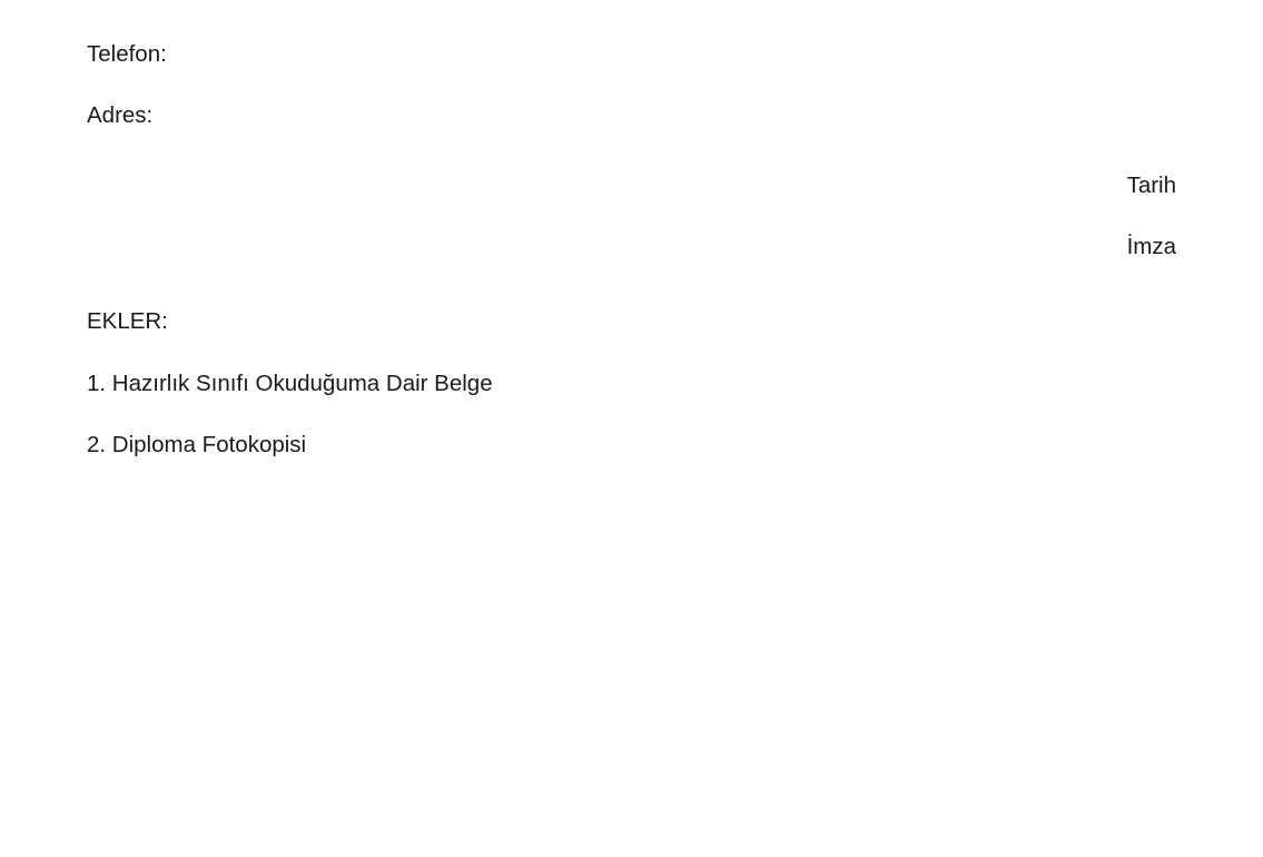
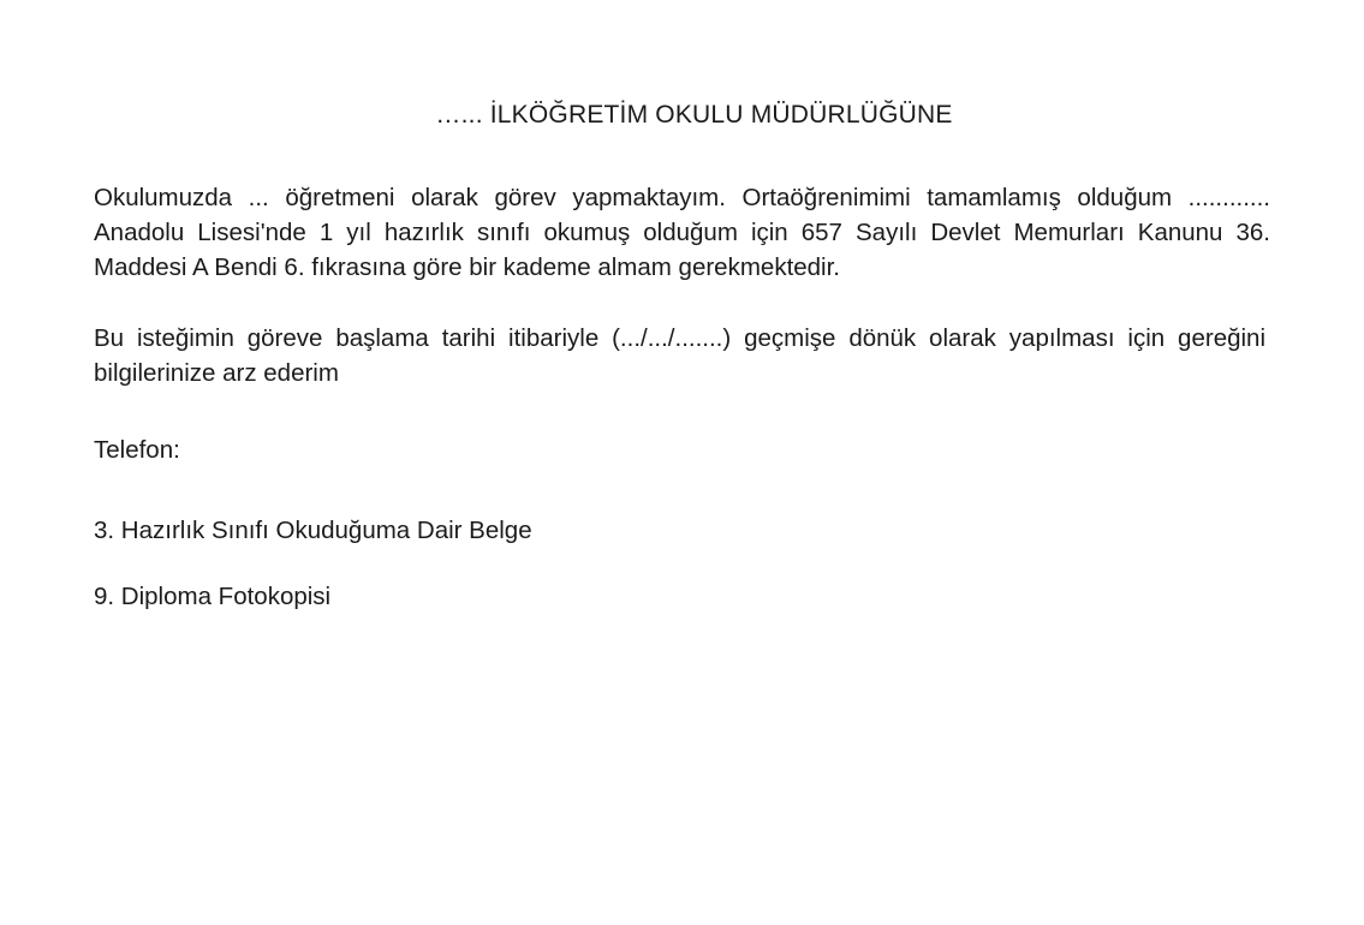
+ …... İLKÖĞRETİM OKULU MÜDÜRLÜĞÜNE
+ Okulumuzda ... öğretmeni olarak görev yapmaktayım. Ortaöğrenimimi tamamlamış olduğum ............ Anadolu Lisesi'nde 1 yıl hazırlık sınıfı okumuş olduğum için 657 Sayılı Devlet Memurları Kanunu 36. Maddesi A Bendi 6. fıkrasına göre bir kademe almam gerekmektedir.
+ Bu isteğimin göreve başlama tarihi itibariyle (.../.../.......) geçmişe dönük olarak yapılması için gereğini bilgilerinize arz ederim
  Telefon:
- Adres:
- Tarih
- İmza
- EKLER:
- 1. Hazırlık Sınıfı Okuduğuma Dair Belge
+ 3. Hazırlık Sınıfı Okuduğuma Dair Belge
- 2. Diploma Fotokopisi
+ 9. Diploma Fotokopisi
